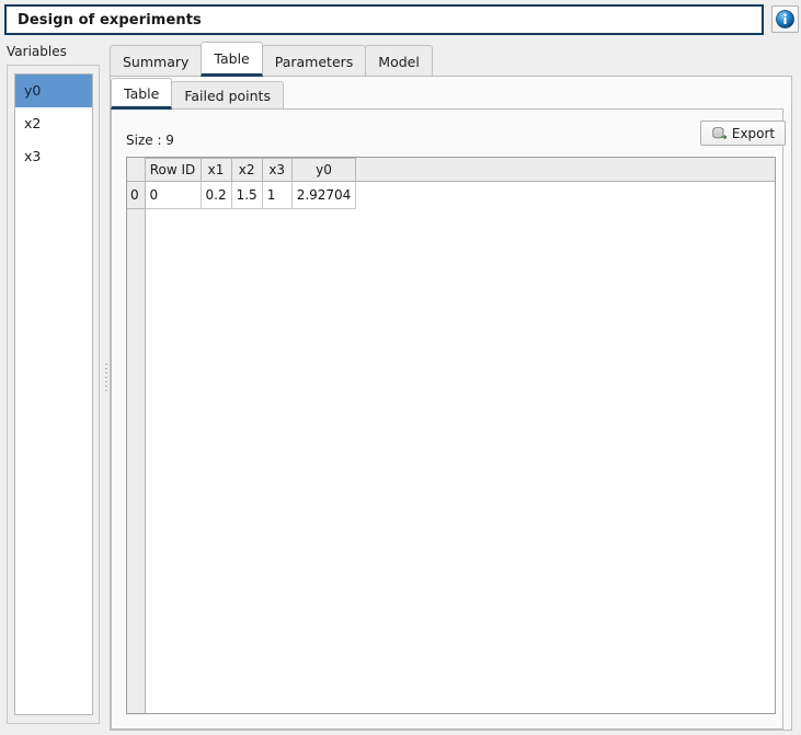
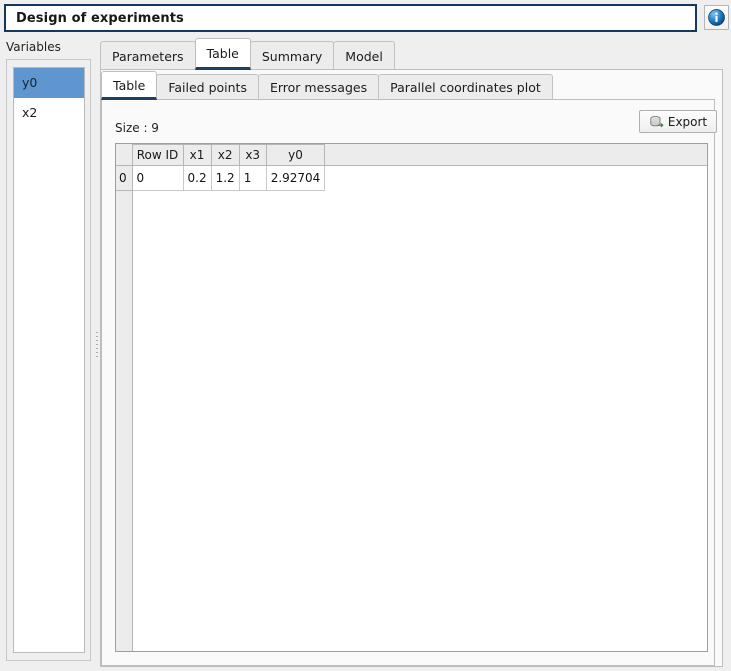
  Design of experiments
  Variables
  y0
  x2
- x3
- Summary
+ Parameters
  Table
- Parameters
+ Summary
  Model
  Table
  Failed points
+ Error messages
+ Parallel coordinates plot
  Size : 9
  Export
  	Row ID	x1	x2	x3	y0
- 0	0	0.2	1.5	1	2.92704
+ 0	0	0.2	1.2	1	2.92704
